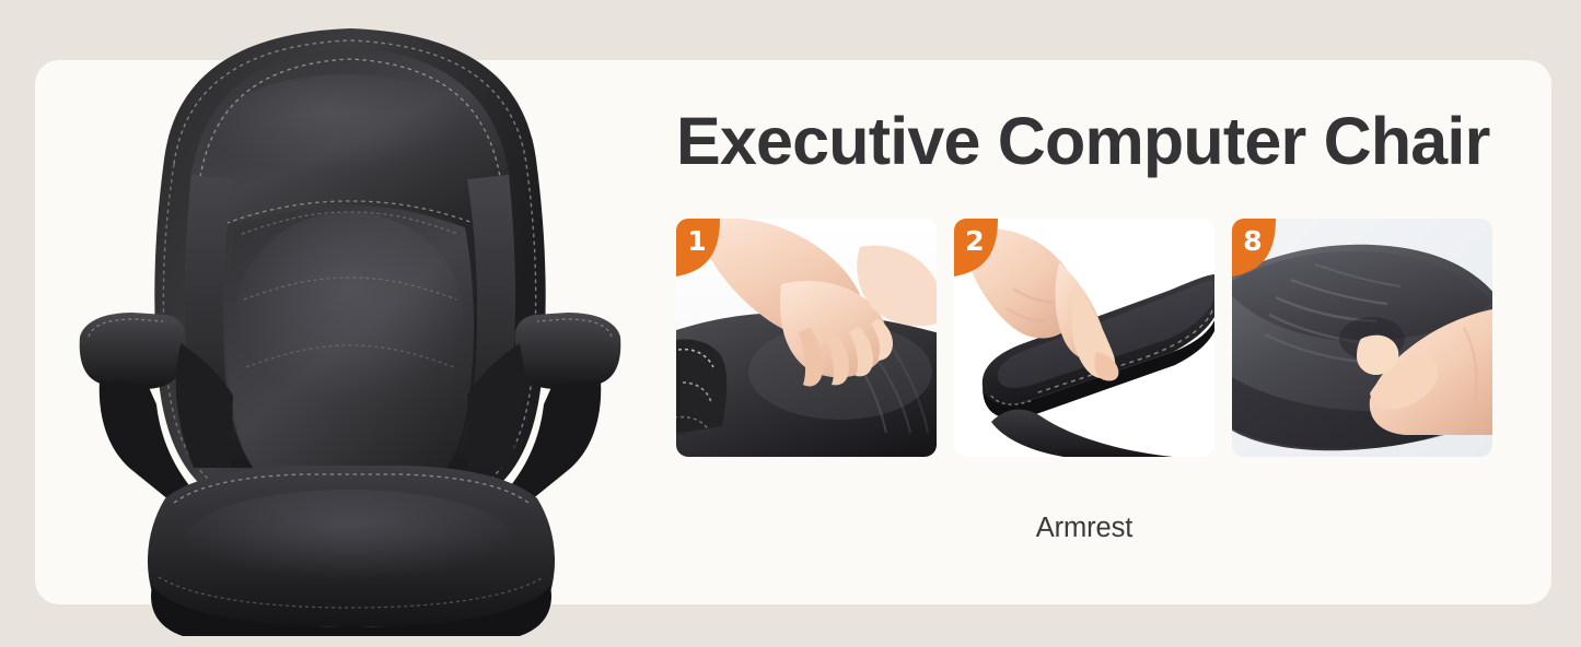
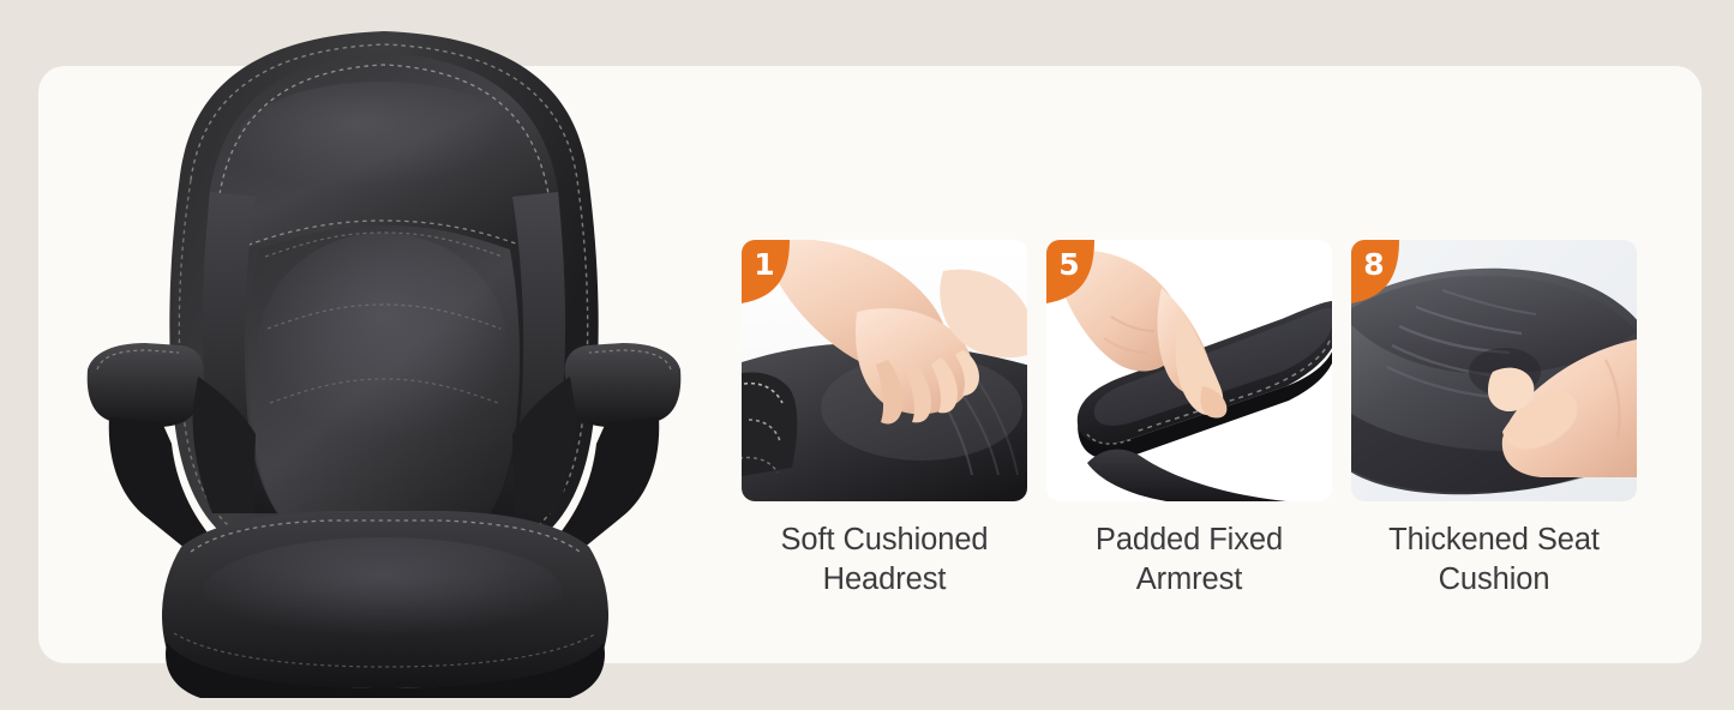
- Executive Computer Chair
  1
+ Soft Cushioned
+ Headrest
- 2
+ 5
+ Padded Fixed
  Armrest
  8
+ Thickened Seat
+ Cushion
